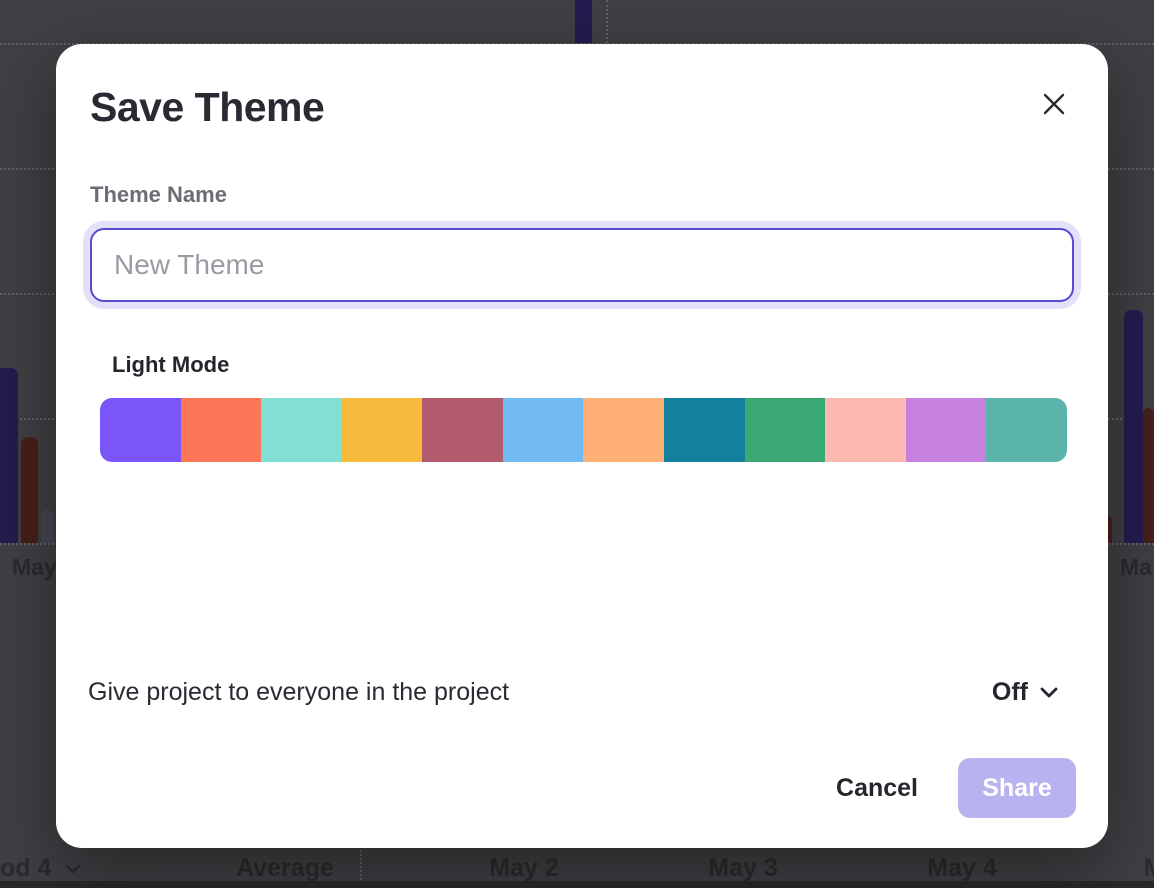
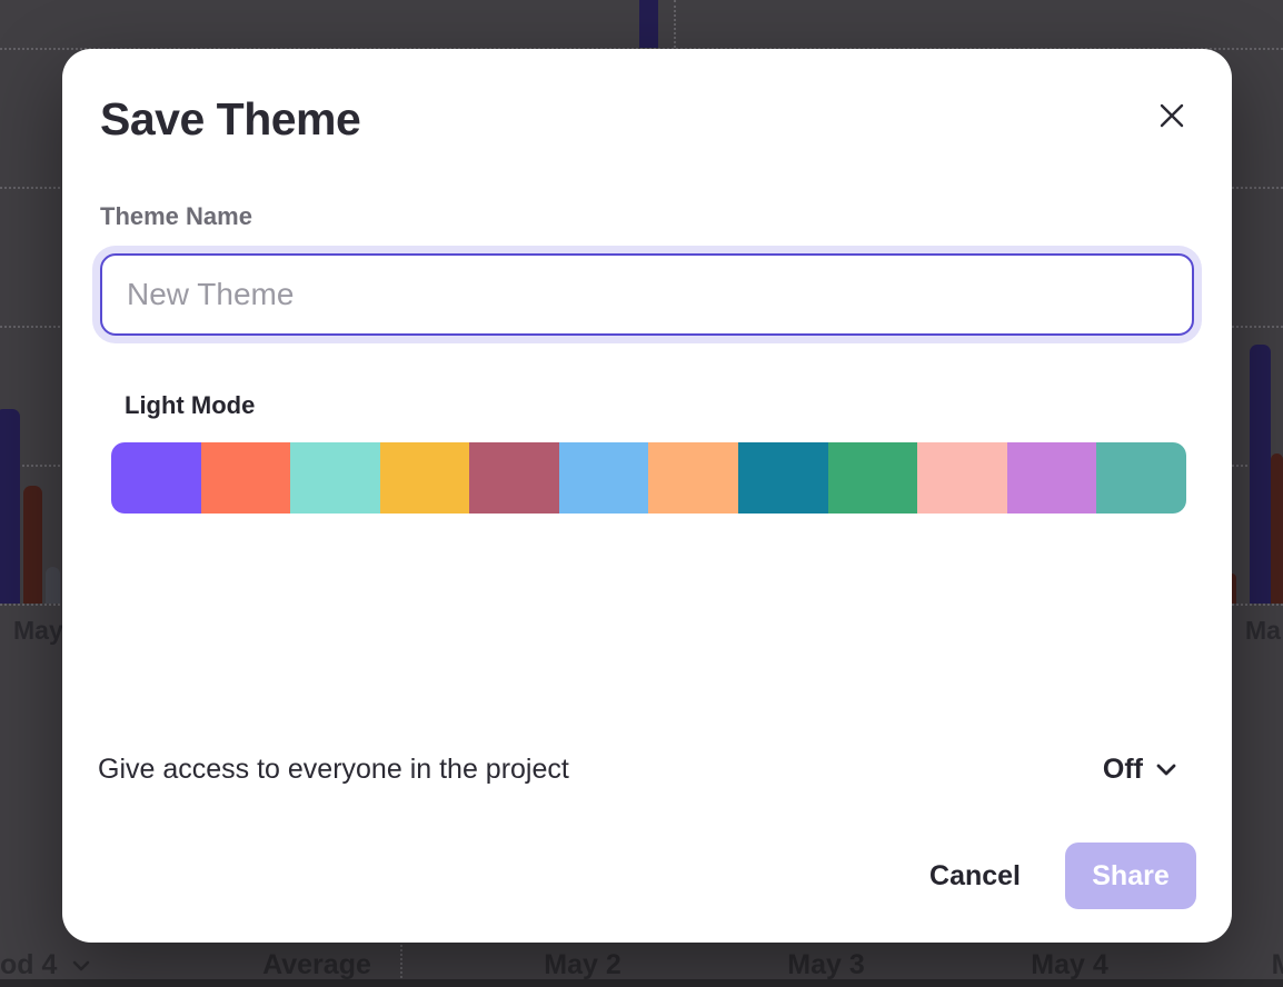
  May
  Ma
  od 4
  Save Theme
  Theme Name
  New Theme
  Light Mode
- Give project to everyone in the project
+ Give access to everyone in the project
  Off
  Cancel
  Share
